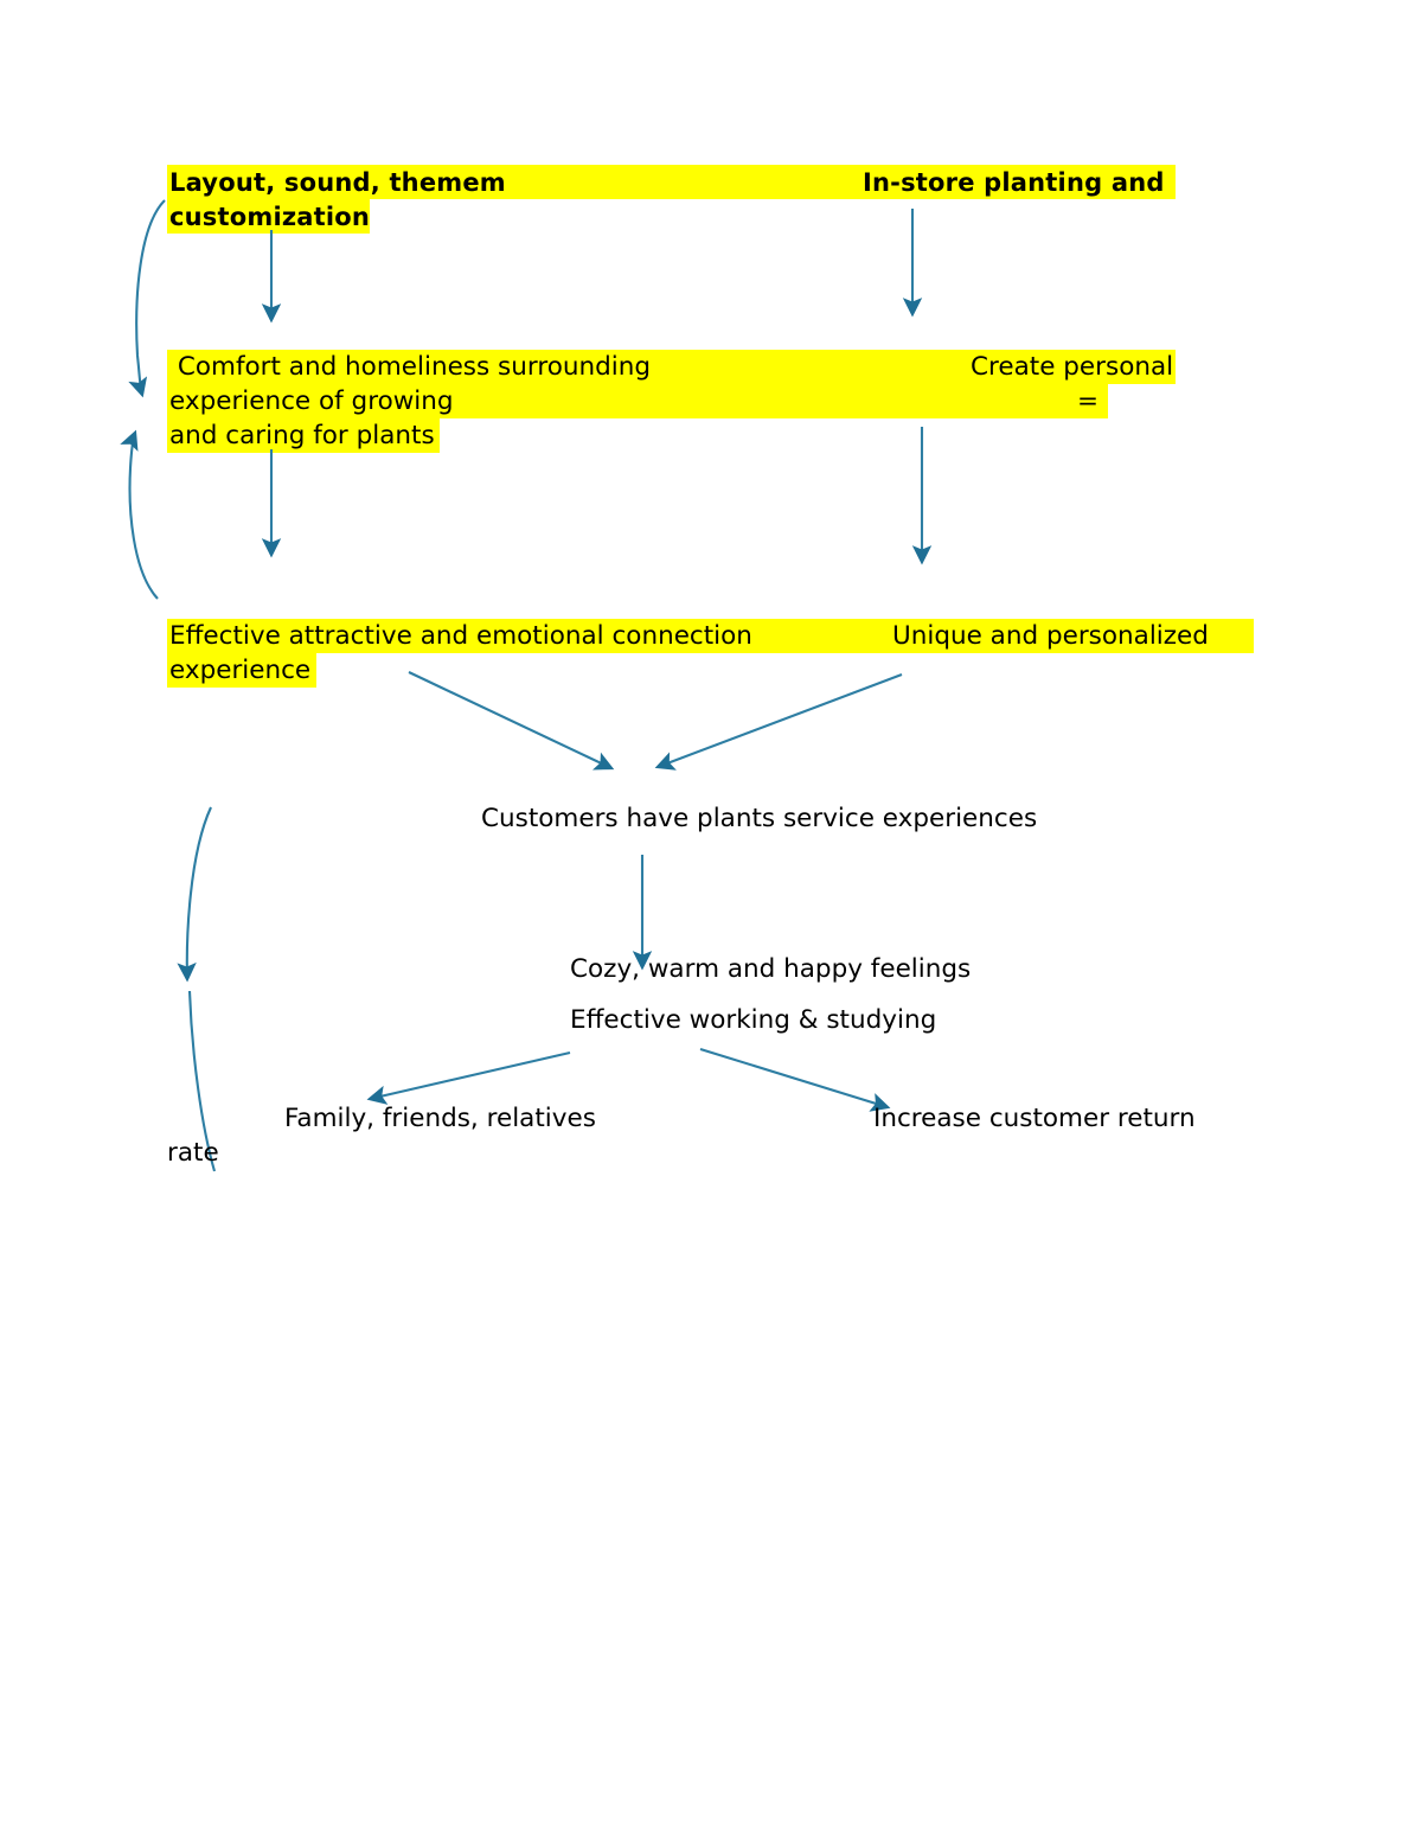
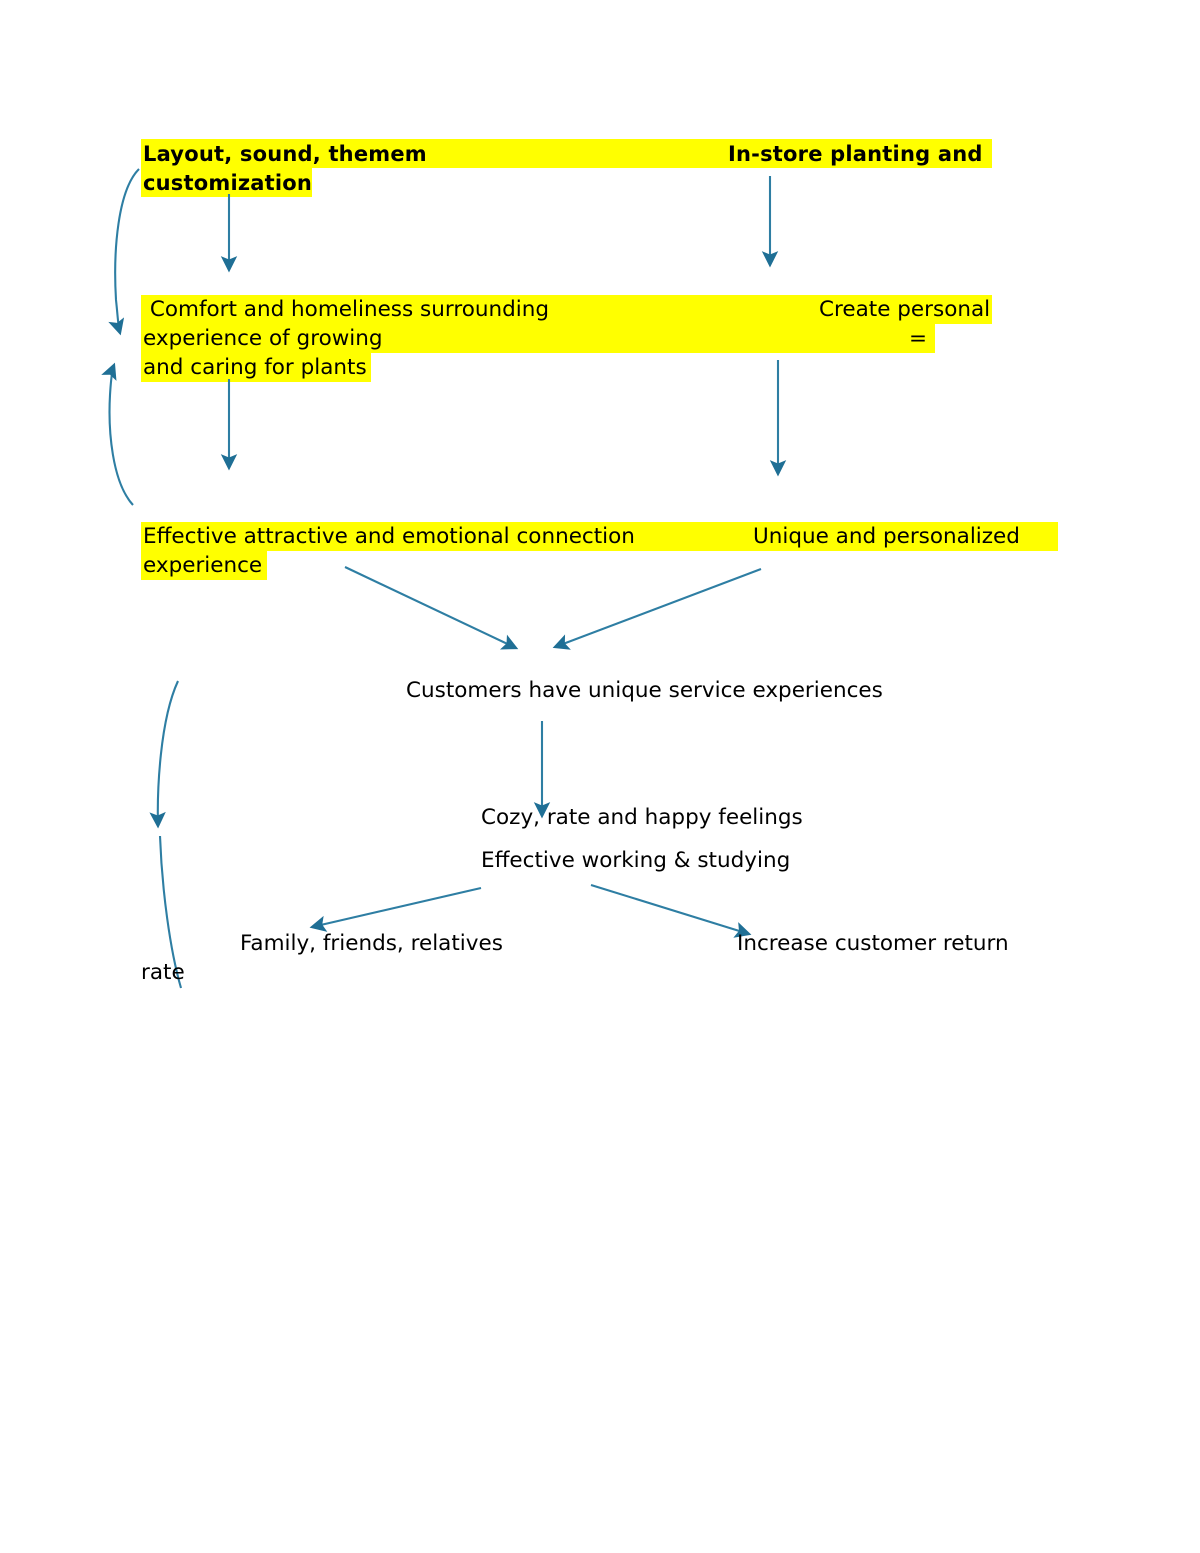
  Layout, sound, themem
  In-store planting and
  customization
  Comfort and homeliness surrounding
  Create personal
  experience of growing
  =
  and caring for plants
  Effective attractive and emotional connection
  Unique and personalized
  experience
- Customers have plants service experiences
+ Customers have unique service experiences
- Cozy, warm and happy feelings
+ Cozy, rate and happy feelings
  Effective working & studying
  Family, friends, relatives
  Increase customer return
  rate
